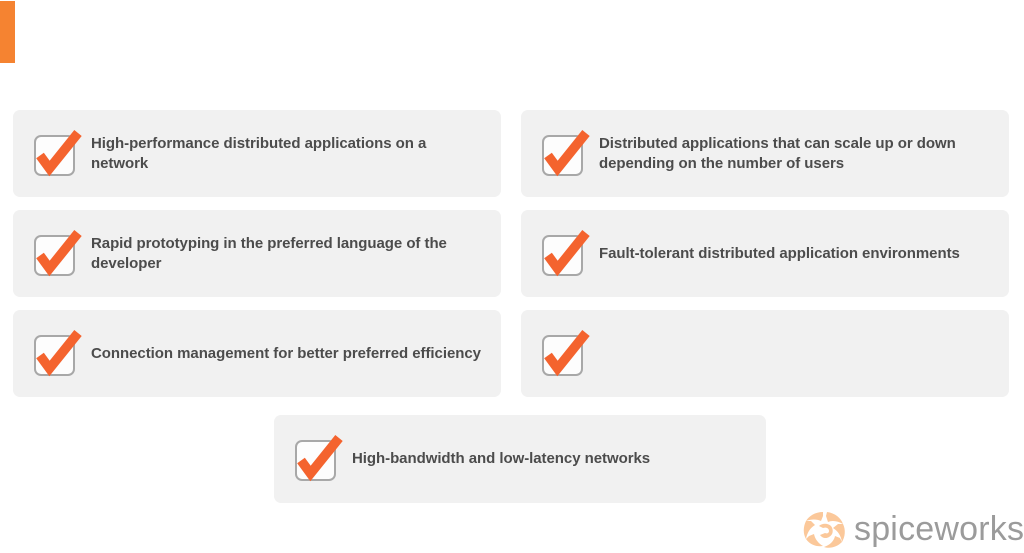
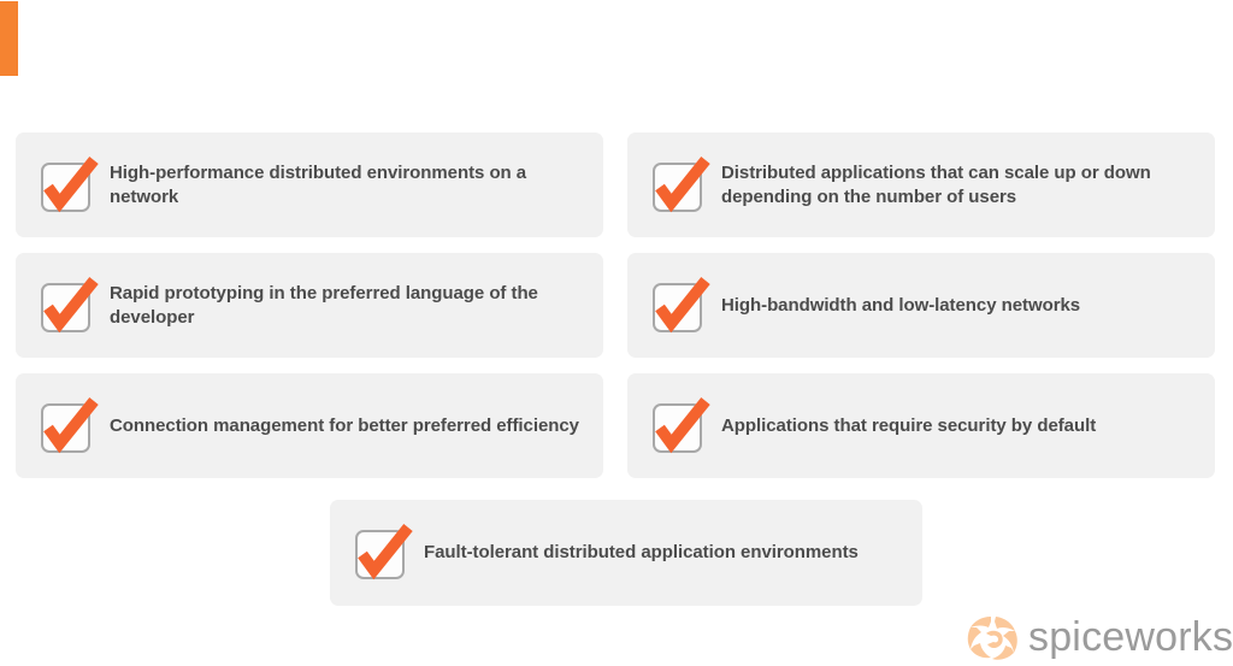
- High-performance distributed applications on a network
+ High-performance distributed environments on a network
  Distributed applications that can scale up or down depending on the number of users
  Rapid prototyping in the preferred language of the developer
- Fault-tolerant distributed application environments
+ High-bandwidth and low-latency networks
  Connection management for better preferred efficiency
+ Applications that require security by default
- High-bandwidth and low-latency networks
+ Fault-tolerant distributed application environments
  spiceworks
